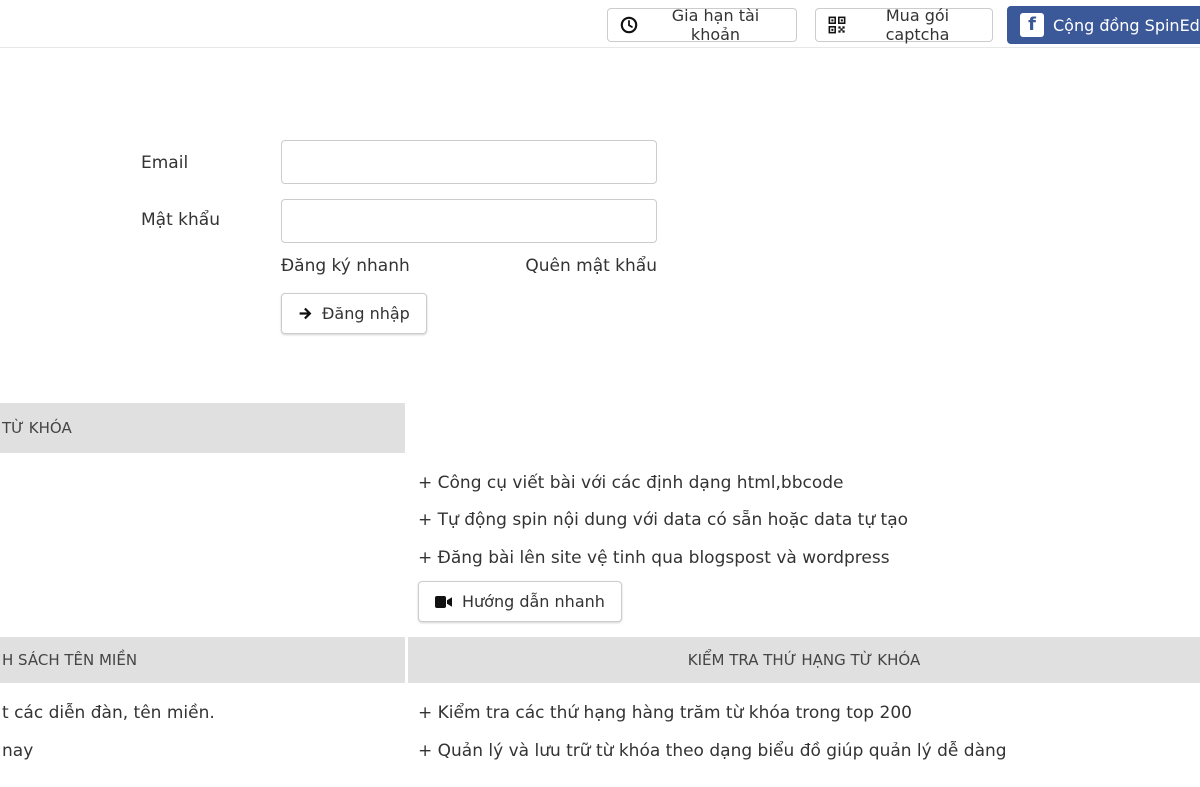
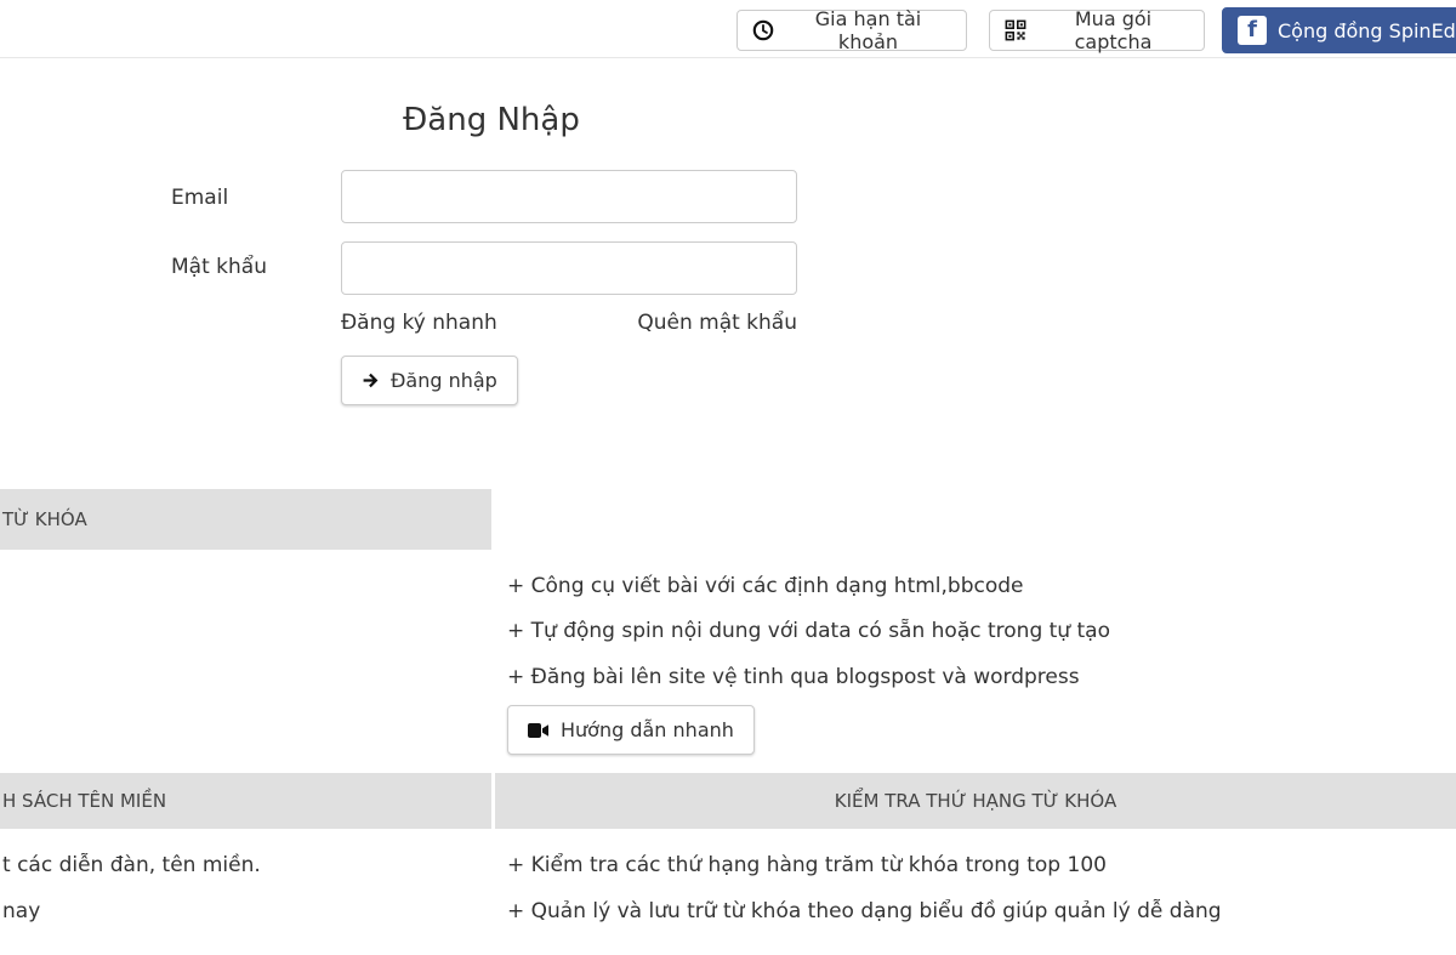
  Gia hạn tài khoản
  Mua gói captcha
  f
  Cộng đồng SpinEd
+ Đăng Nhập
  Email
  Mật khẩu
  Đăng ký nhanh
  Quên mật khẩu
  Đăng nhập
  TỪ KHÓA
  + Công cụ viết bài với các định dạng html,bbcode
- + Tự động spin nội dung với data có sẵn hoặc data tự tạo
+ + Tự động spin nội dung với data có sẵn hoặc trong tự tạo
  + Đăng bài lên site vệ tinh qua blogspost và wordpress
  Hướng dẫn nhanh
  H SÁCH TÊN MIỀN
  KIỂM TRA THỨ HẠNG TỪ KHÓA
  t các diễn đàn, tên miền.
  nay
- + Kiểm tra các thứ hạng hàng trăm từ khóa trong top 200
+ + Kiểm tra các thứ hạng hàng trăm từ khóa trong top 100
  + Quản lý và lưu trữ từ khóa theo dạng biểu đồ giúp quản lý dễ dàng
